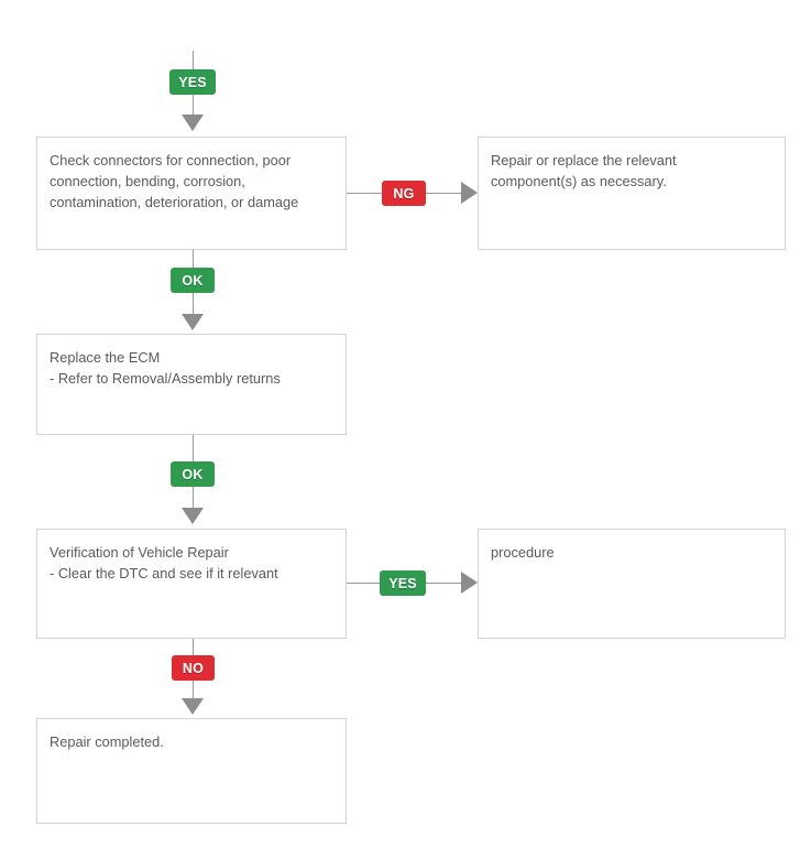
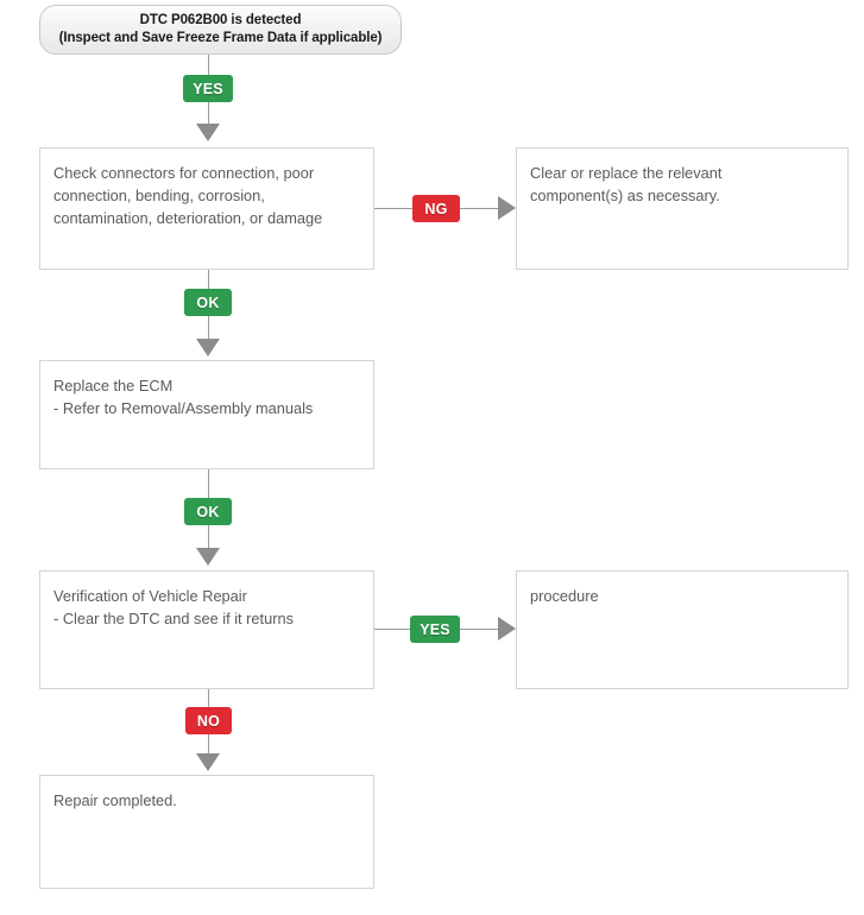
+ DTC P062B00 is detected
+ (Inspect and Save Freeze Frame Data if applicable)
  YES
  Check connectors for connection, poor
  connection, bending, corrosion,
  contamination, deterioration, or damage
  NG
- Repair or replace the relevant
+ Clear or replace the relevant
  component(s) as necessary.
  OK
  Replace the ECM
- - Refer to Removal/Assembly returns
+ - Refer to Removal/Assembly manuals
  OK
  Verification of Vehicle Repair
- - Clear the DTC and see if it relevant
+ - Clear the DTC and see if it returns
  YES
  procedure
  NO
  Repair completed.
